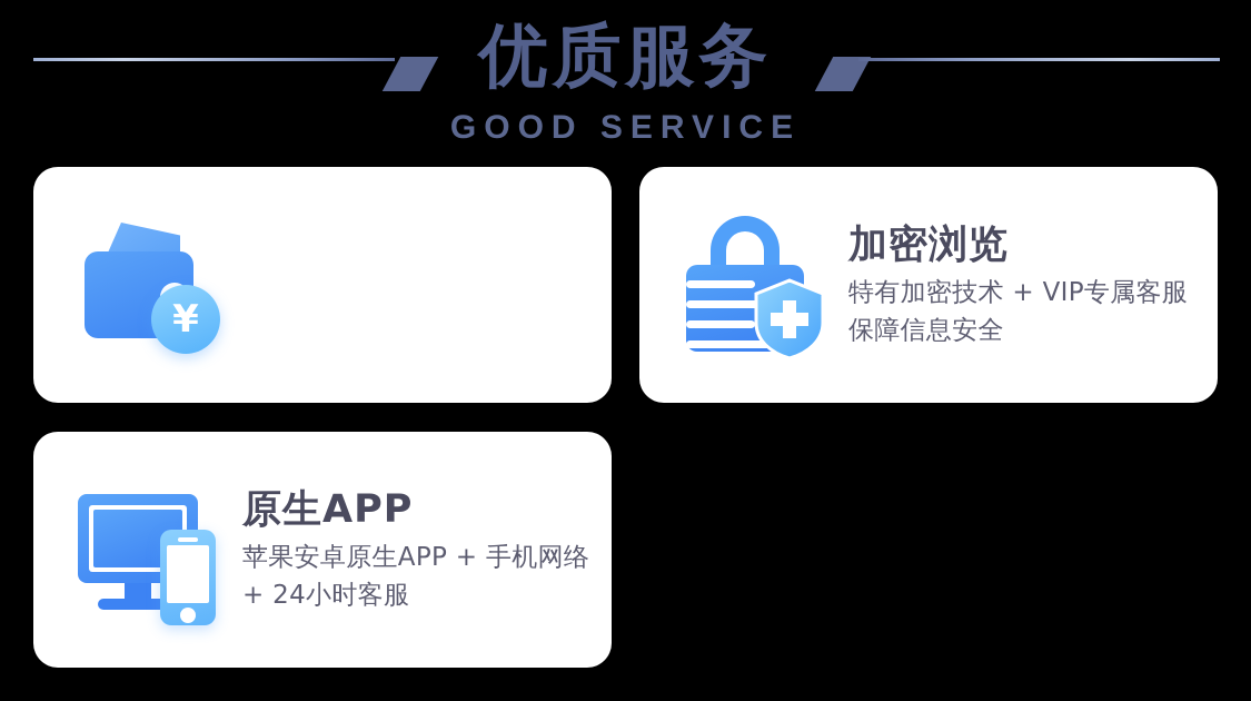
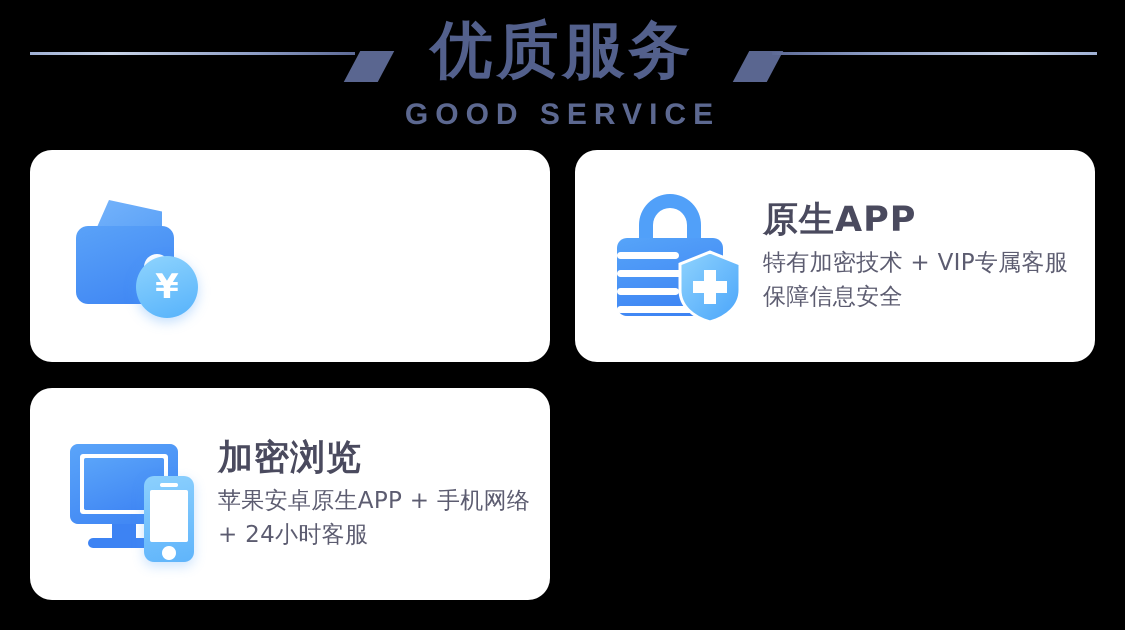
  优质服务
  GOOD SERVICE
  ¥
- 加密浏览
+ 原生APP
  特有加密技术 + VIP专属客服保障信息安全
- 原生APP
+ 加密浏览
  苹果安卓原生APP + 手机网络 + 24小时客服
